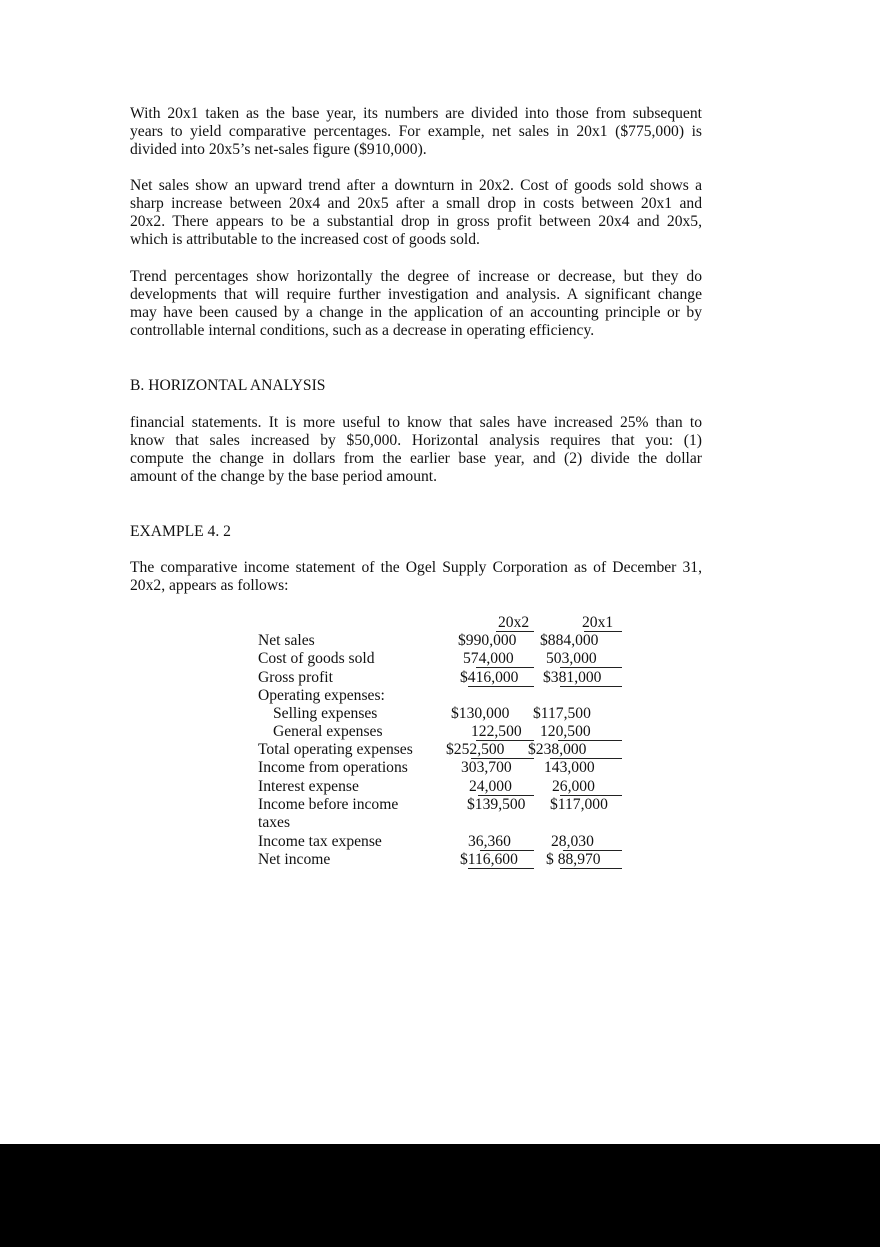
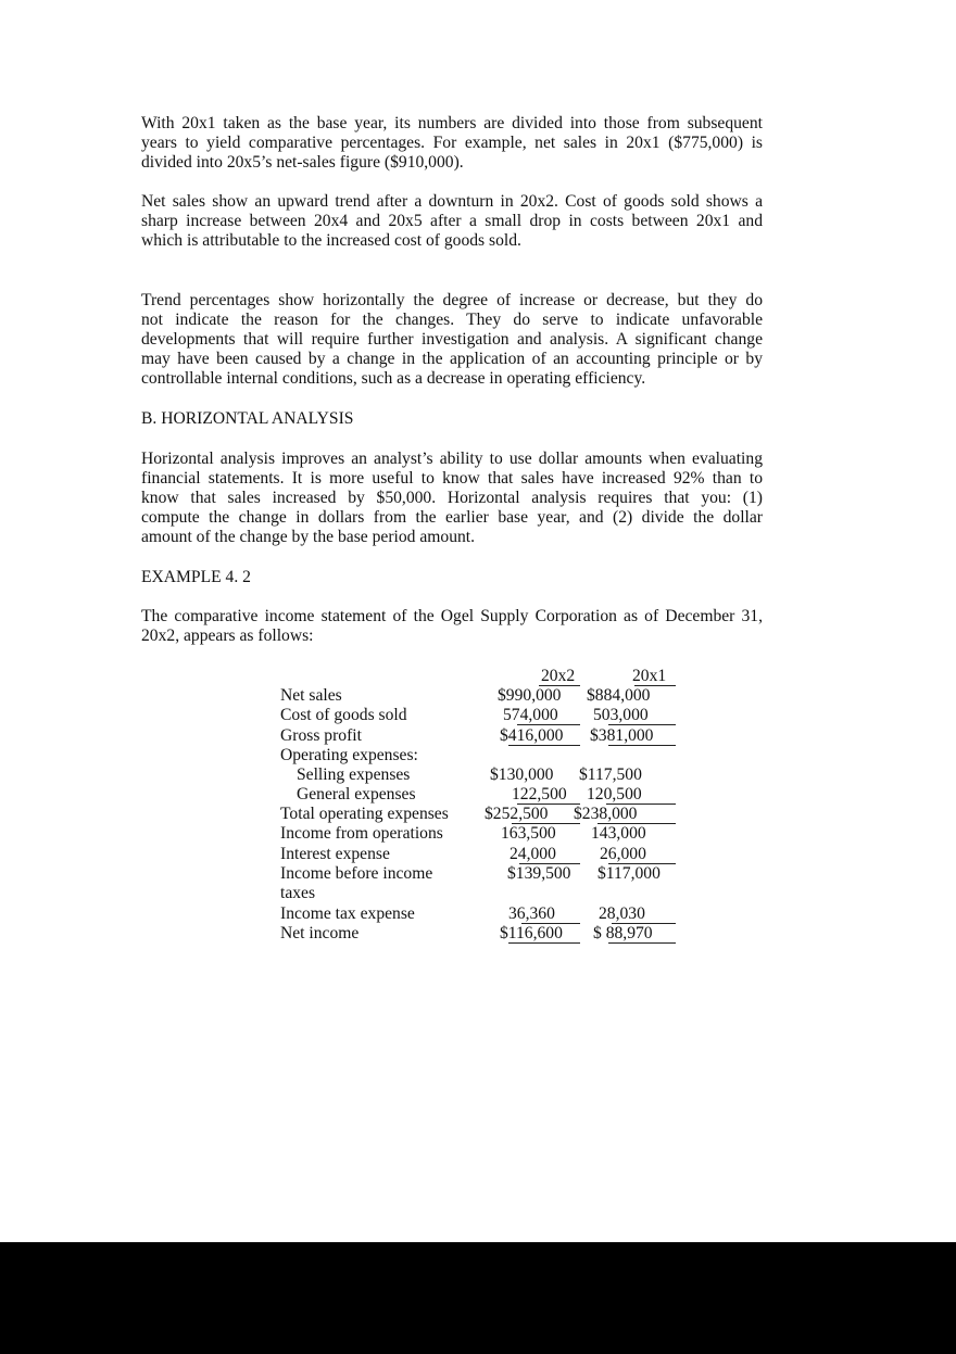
  With 20x1 taken as the base year, its numbers are divided into those from subsequent
  years to yield comparative percentages. For example, net sales in 20x1 ($775,000) is
  divided into 20x5’s net-sales figure ($910,000).
  Net sales show an upward trend after a downturn in 20x2. Cost of goods sold shows a
  sharp increase between 20x4 and 20x5 after a small drop in costs between 20x1 and
- 20x2. There appears to be a substantial drop in gross profit between 20x4 and 20x5,
  which is attributable to the increased cost of goods sold.
  Trend percentages show horizontally the degree of increase or decrease, but they do
+ not indicate the reason for the changes. They do serve to indicate unfavorable
  developments that will require further investigation and analysis. A significant change
  may have been caused by a change in the application of an accounting principle or by
  controllable internal conditions, such as a decrease in operating efficiency.
  B. HORIZONTAL ANALYSIS
+ Horizontal analysis improves an analyst’s ability to use dollar amounts when evaluating
- financial statements. It is more useful to know that sales have increased 25% than to
+ financial statements. It is more useful to know that sales have increased 92% than to
  know that sales increased by $50,000. Horizontal analysis requires that you: (1)
  compute the change in dollars from the earlier base year, and (2) divide the dollar
  amount of the change by the base period amount.
  EXAMPLE 4. 2
  The comparative income statement of the Ogel Supply Corporation as of December 31,
  20x2, appears as follows:
  20x2
  20x1
  Net sales
  $990,000
  $884,000
  Cost of goods sold
  574,000
  503,000
  Gross profit
  $416,000
  $381,000
  Operating expenses:
  Selling expenses
  $130,000
  $117,500
  General expenses
  122,500
  120,500
  Total operating expenses
  $252,500
  $238,000
  Income from operations
- 303,700
+ 163,500
  143,000
  Interest expense
  24,000
  26,000
  Income before income
  taxes
  $139,500
  $117,000
  Income tax expense
  36,360
  28,030
  Net income
  $116,600
  $ 88,970
